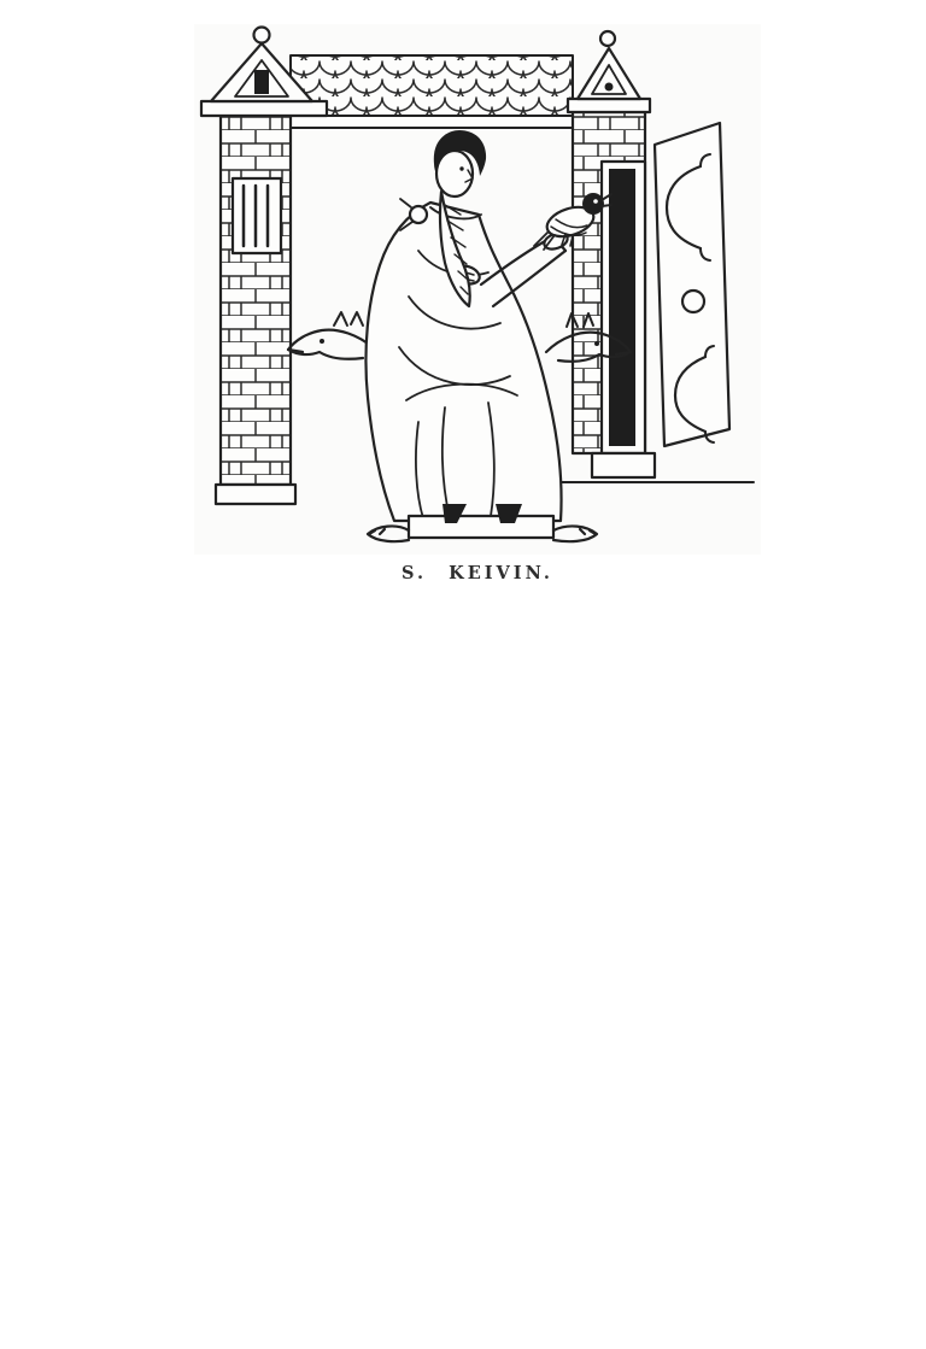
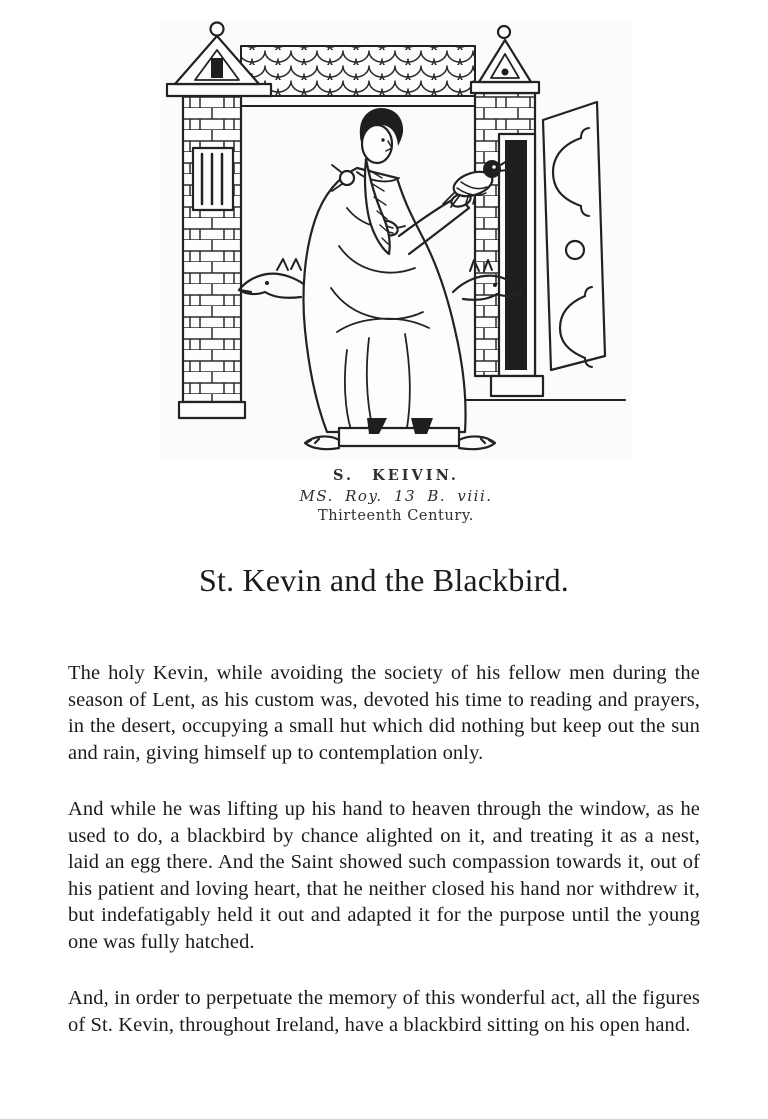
  S. KEIVIN.
+ MS. Roy. 13 B. viii.
+ Thirteenth Century.
+ St. Kevin and the Blackbird.
+ The holy Kevin, while avoiding the society of his fellow men during the season of Lent, as his custom was, devoted his time to reading and prayers, in the desert, occupying a small hut which did nothing but keep out the sun and rain, giving himself up to contemplation only.
+ And while he was lifting up his hand to heaven through the window, as he used to do, a blackbird by chance alighted on it, and treating it as a nest, laid an egg there. And the Saint showed such compassion towards it, out of his patient and loving heart, that he neither closed his hand nor withdrew it, but indefatigably held it out and adapted it for the purpose until the young one was fully hatched.
+ And, in order to perpetuate the memory of this wonderful act, all the figures of St. Kevin, throughout Ireland, have a blackbird sitting on his open hand.
